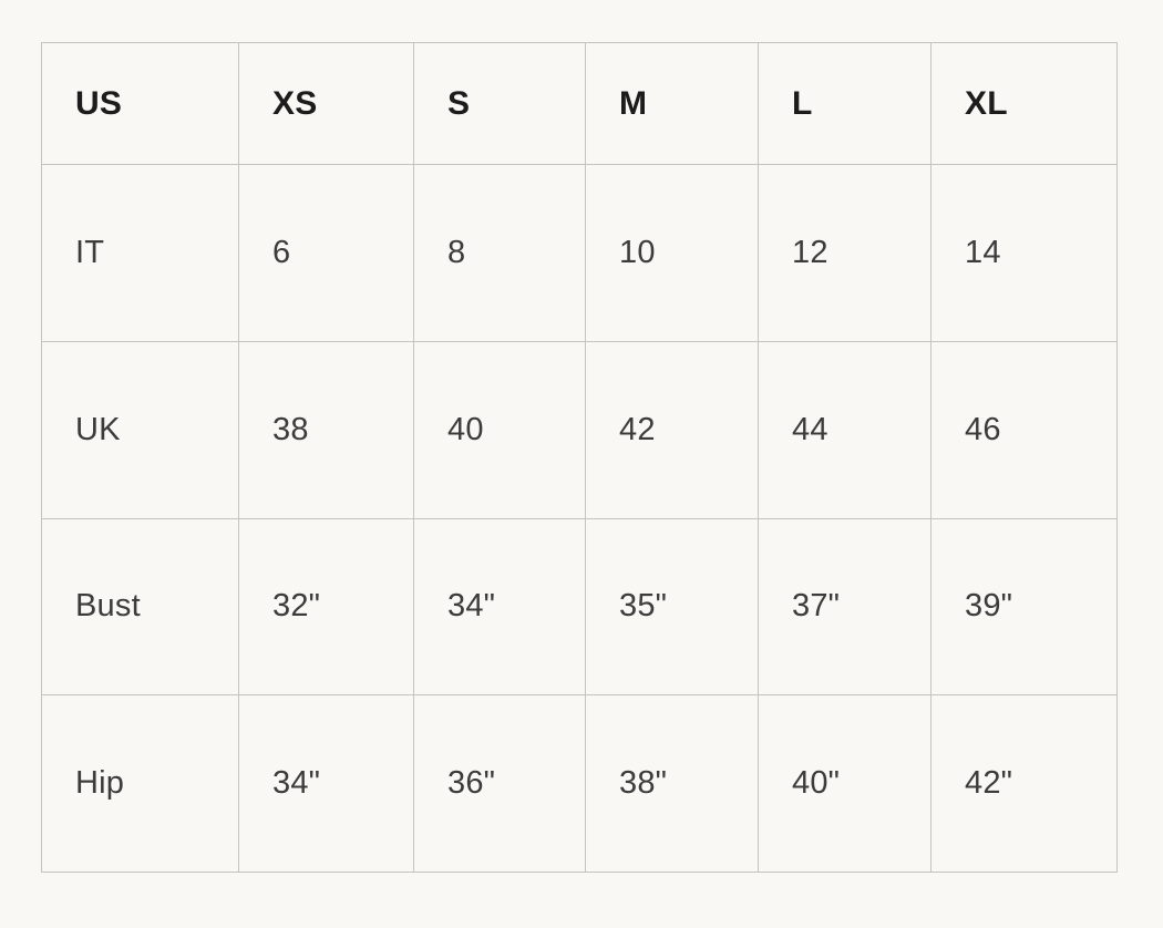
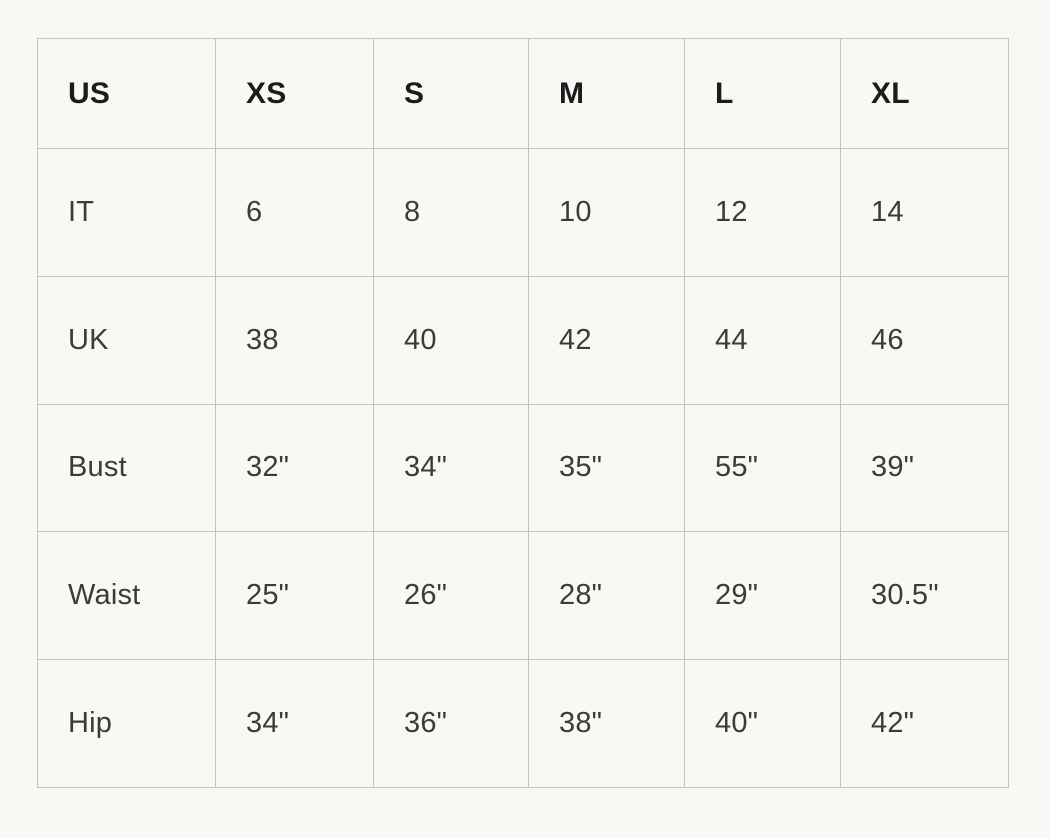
  US	XS	S	M	L	XL
  IT	6	8	10	12	14
  UK	38	40	42	44	46
- Bust	32"	34"	35"	37"	39"
+ Bust	32"	34"	35"	55"	39"
+ Waist	25"	26"	28"	29"	30.5"
  Hip	34"	36"	38"	40"	42"
